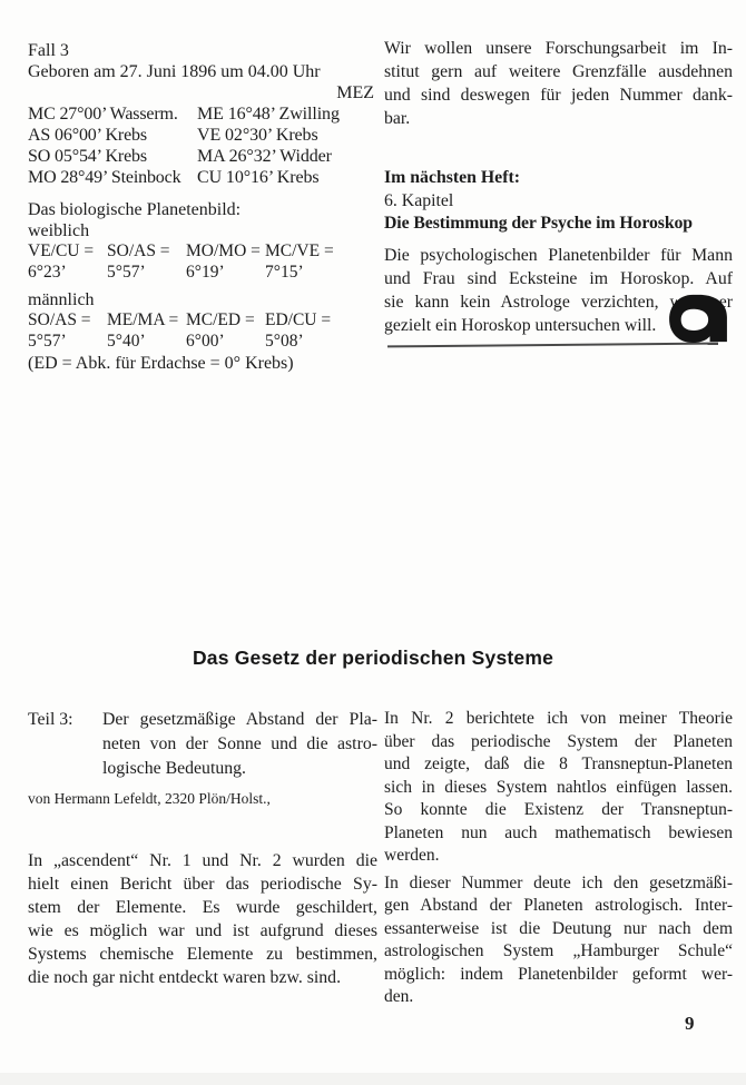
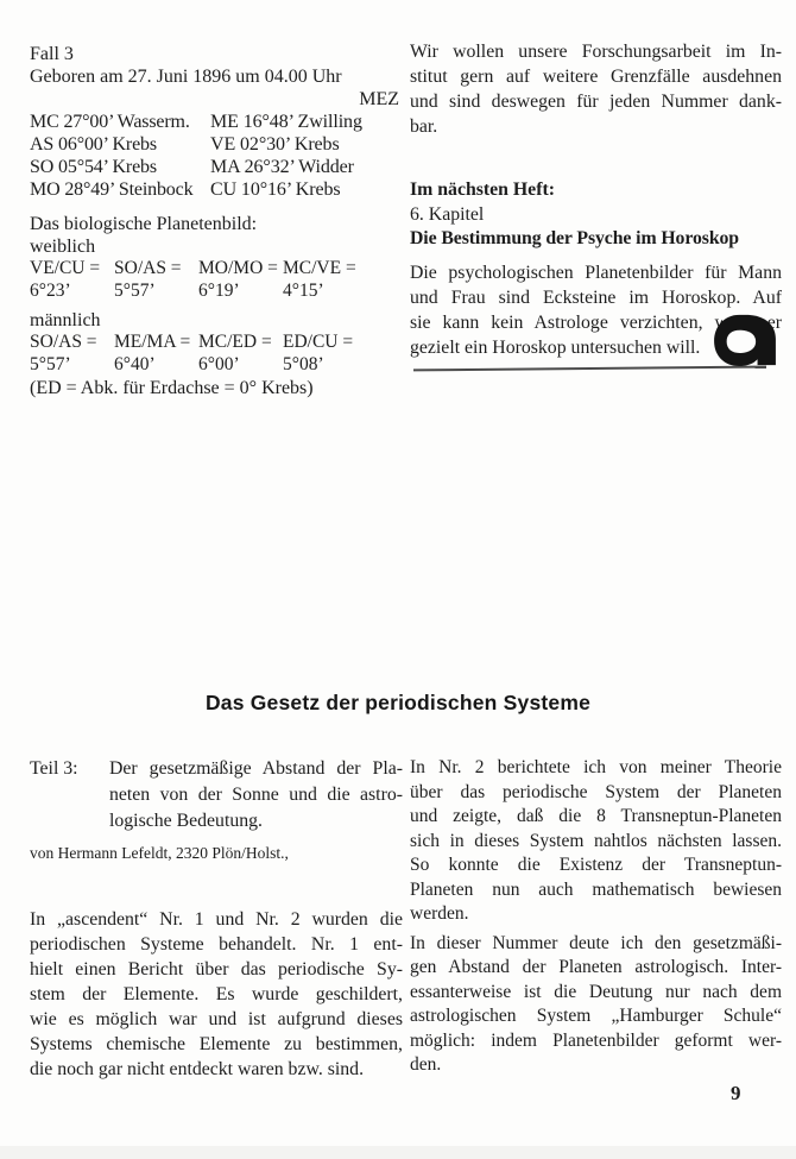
  Fall 3
  Geboren am 27. Juni 1896 um 04.00 Uhr
  MEZ
  MC 27°00’ Wasserm. ME 16°48’ Zwilling
  AS 06°00’ Krebs VE 02°30’ Krebs
  SO 05°54’ Krebs MA 26°32’ Widder
  MO 28°49’ Steinbock CU 10°16’ Krebs
  Das biologische Planetenbild:
  weiblich
  VE/CU = SO/AS = MO/MO = MC/VE =
- 6°23’ 5°57’ 6°19’ 7°15’
+ 6°23’ 5°57’ 6°19’ 4°15’
  männlich
  SO/AS = ME/MA = MC/ED = ED/CU =
- 5°57’ 5°40’ 6°00’ 5°08’
+ 5°57’ 6°40’ 6°00’ 5°08’
  (ED = Abk. für Erdachse = 0° Krebs)
  Wir wollen unsere Forschungsarbeit im In-
  stitut gern auf weitere Grenzfälle ausdehnen
  und sind deswegen für jeden Nummer dank-
  bar.
  Im nächsten Heft:
  6. Kapitel
  Die Bestimmung der Psyche im Horoskop
  Die psychologischen Planetenbilder für Mann
  und Frau sind Ecksteine im Horoskop. Auf
  sie kann kein Astrologe verzichten, er
  gezielt ein Horoskop untersuchen will.
  Das Gesetz der periodischen Systeme
  Teil 3:
  Der gesetzmäßige Abstand der Pla-
  neten von der Sonne und die astro-
  logische Bedeutung.
  von Hermann Lefeldt, 2320 Plön/Holst.,
  In „ascendent“ Nr. 1 und Nr. 2 wurden die
+ periodischen Systeme behandelt. Nr. 1 ent-
  hielt einen Bericht über das periodische Sy-
  stem der Elemente. Es wurde geschildert,
  wie es möglich war und ist aufgrund dieses
  Systems chemische Elemente zu bestimmen,
  die noch gar nicht entdeckt waren bzw. sind.
  In Nr. 2 berichtete ich von meiner Theorie
  über das periodische System der Planeten
  und zeigte, daß die 8 Transneptun-Planeten
- sich in dieses System nahtlos einfügen lassen.
+ sich in dieses System nahtlos nächsten lassen.
  So konnte die Existenz der Transneptun-
  Planeten nun auch mathematisch bewiesen
  werden.
  In dieser Nummer deute ich den gesetzmäßi-
  gen Abstand der Planeten astrologisch. Inter-
  essanterweise ist die Deutung nur nach dem
  astrologischen System „Hamburger Schule“
  möglich: indem Planetenbilder geformt wer-
  den.
  9
